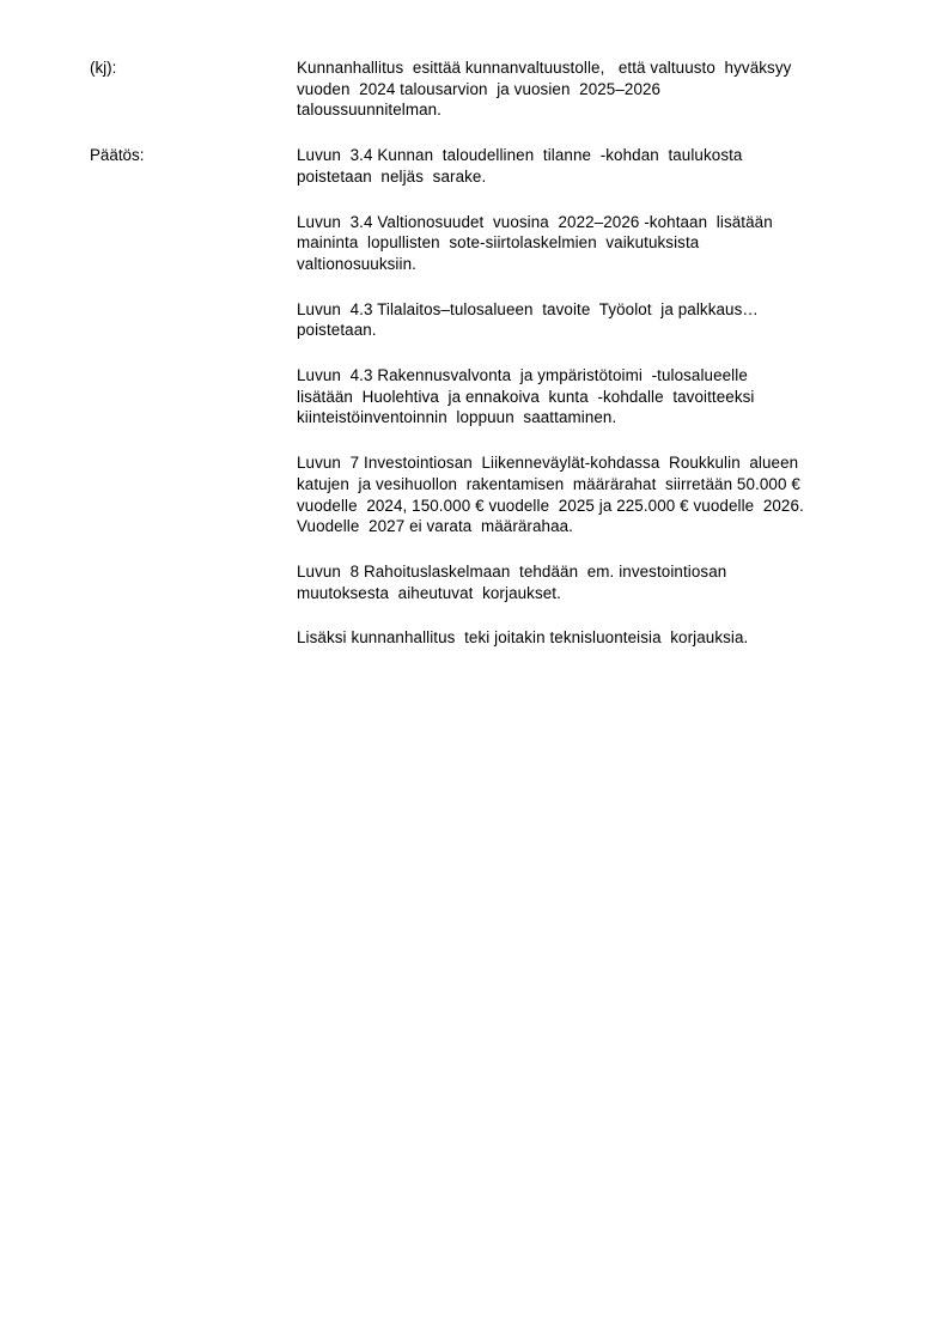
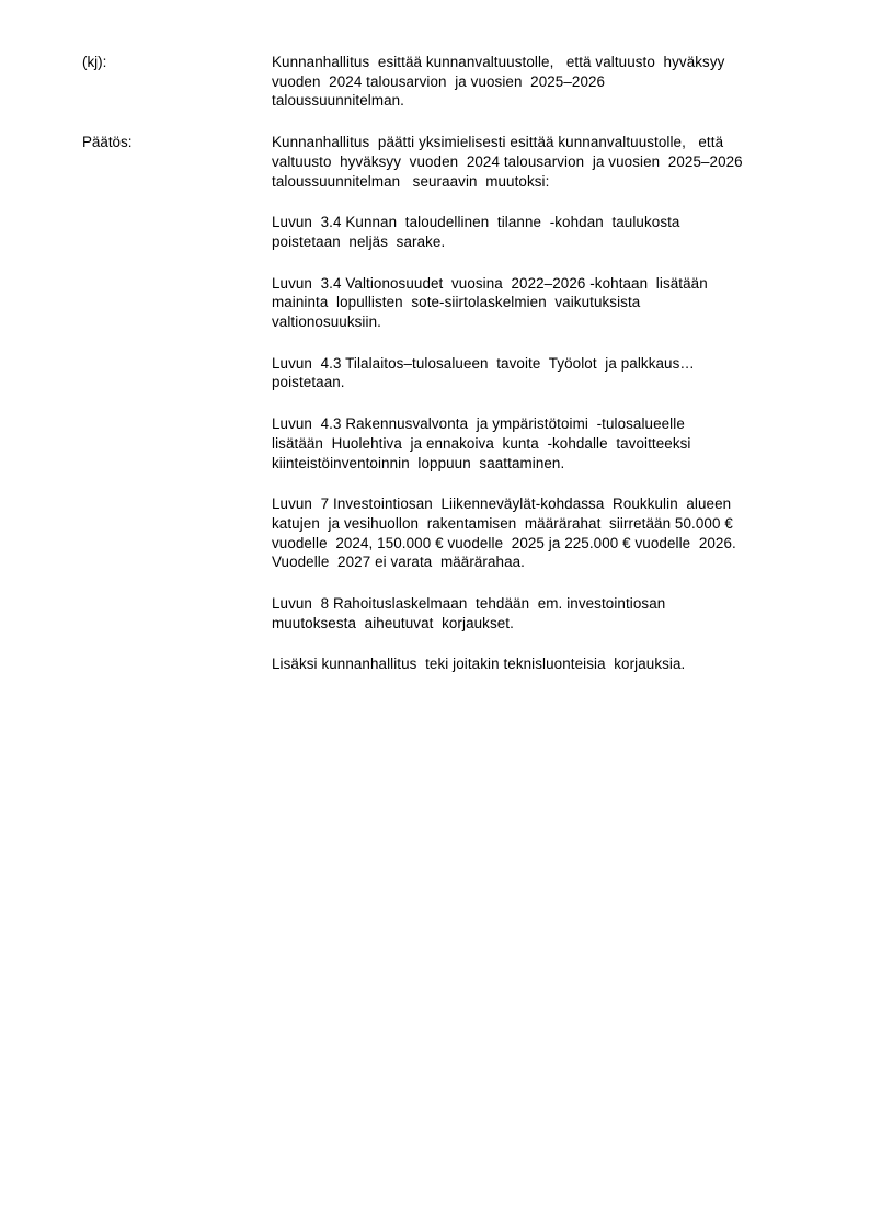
  (kj):
  Kunnanhallitus esittää kunnanvaltuustolle, että valtuusto hyväksyy
  vuoden 2024 talousarvion ja vuosien 2025–2026
  taloussuunnitelman.
  Päätös:
+ Kunnanhallitus päätti yksimielisesti esittää kunnanvaltuustolle, että
+ valtuusto hyväksyy vuoden 2024 talousarvion ja vuosien 2025–2026
+ taloussuunnitelman seuraavin muutoksi:
  Luvun 3.4 Kunnan taloudellinen tilanne -kohdan taulukosta
  poistetaan neljäs sarake.
  Luvun 3.4 Valtionosuudet vuosina 2022–2026 -kohtaan lisätään
  maininta lopullisten sote-siirtolaskelmien vaikutuksista
  valtionosuuksiin.
  Luvun 4.3 Tilalaitos–tulosalueen tavoite Työolot ja palkkaus…
  poistetaan.
  Luvun 4.3 Rakennusvalvonta ja ympäristötoimi -tulosalueelle
  lisätään Huolehtiva ja ennakoiva kunta -kohdalle tavoitteeksi
  kiinteistöinventoinnin loppuun saattaminen.
  Luvun 7 Investointiosan Liikenneväylät-kohdassa Roukkulin alueen
  katujen ja vesihuollon rakentamisen määrärahat siirretään 50.000 €
  vuodelle 2024, 150.000 € vuodelle 2025 ja 225.000 € vuodelle 2026.
  Vuodelle 2027 ei varata määrärahaa.
  Luvun 8 Rahoituslaskelmaan tehdään em. investointiosan
  muutoksesta aiheutuvat korjaukset.
  Lisäksi kunnanhallitus teki joitakin teknisluonteisia korjauksia.
